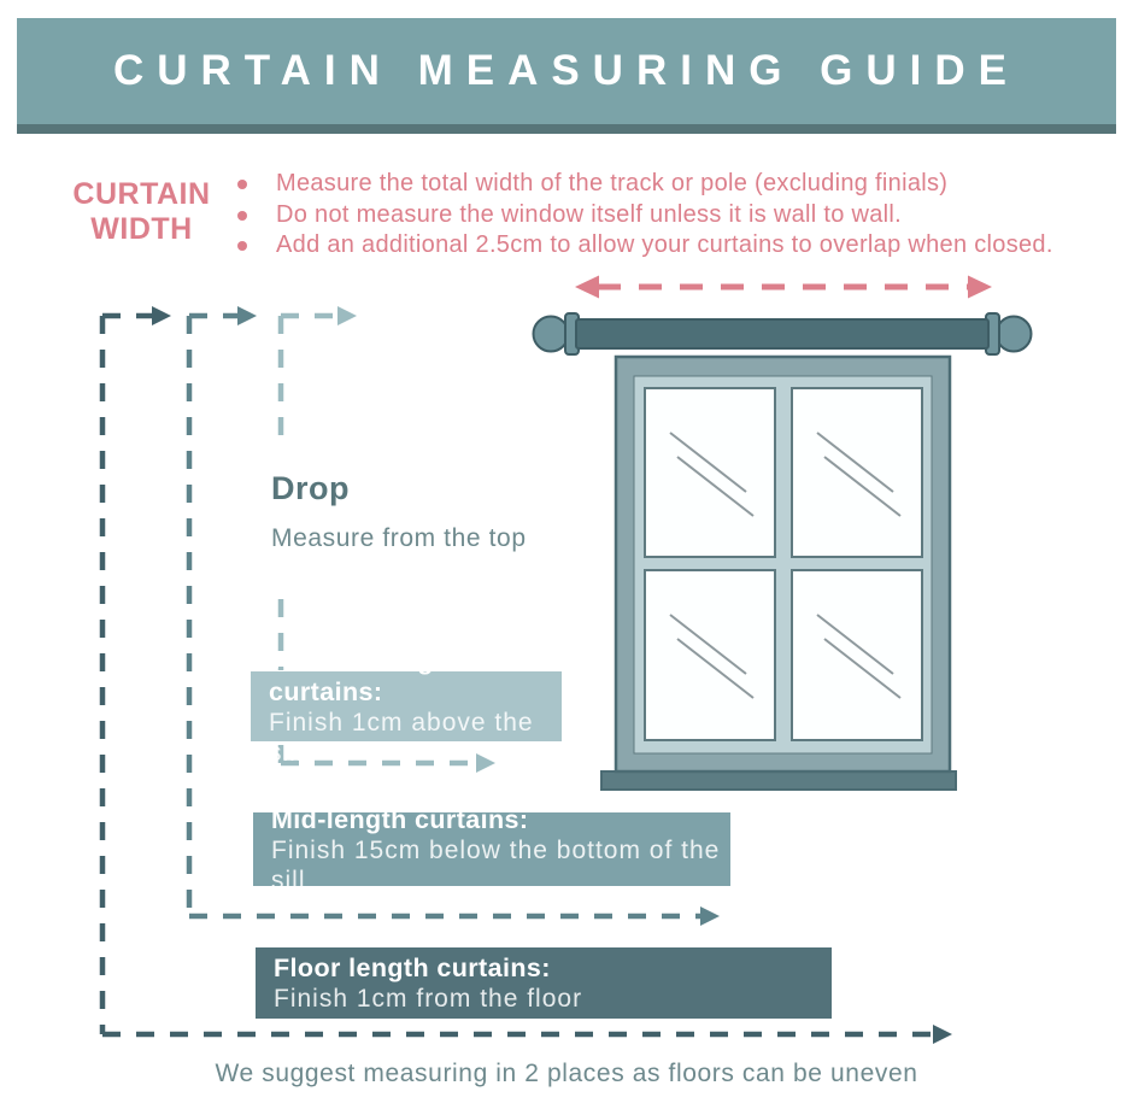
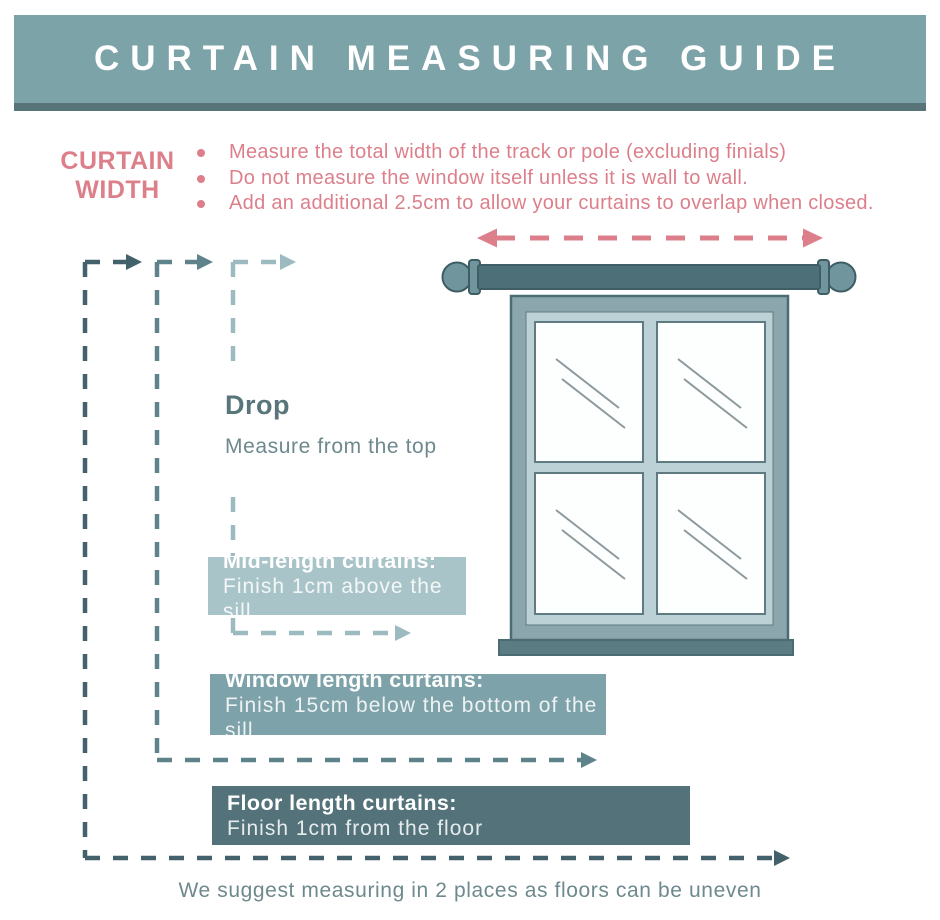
  CURTAIN MEASURING GUIDE
  CURTAIN
  WIDTH
  Measure the total width of the track or pole (excluding finials)
  Do not measure the window itself unless it is wall to wall.
  Add an additional 2.5cm to allow your curtains to overlap when closed.
  Drop
  Measure from the top
- Window length curtains:
+ Mid-length curtains:
  Finish 1cm above the sill
- Mid-length curtains:
+ Window length curtains:
  Finish 15cm below the bottom of the sill
  Floor length curtains:
  Finish 1cm from the floor
  We suggest measuring in 2 places as floors can be uneven
